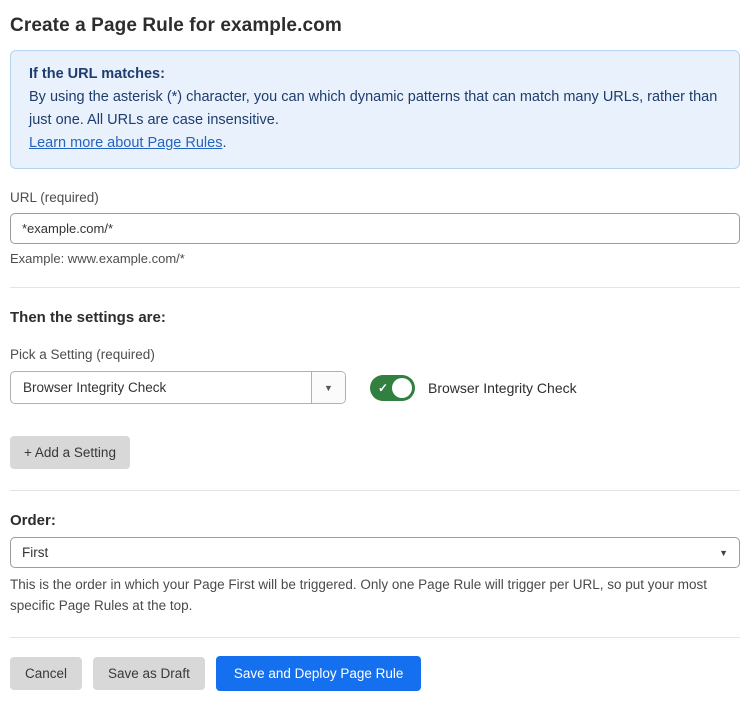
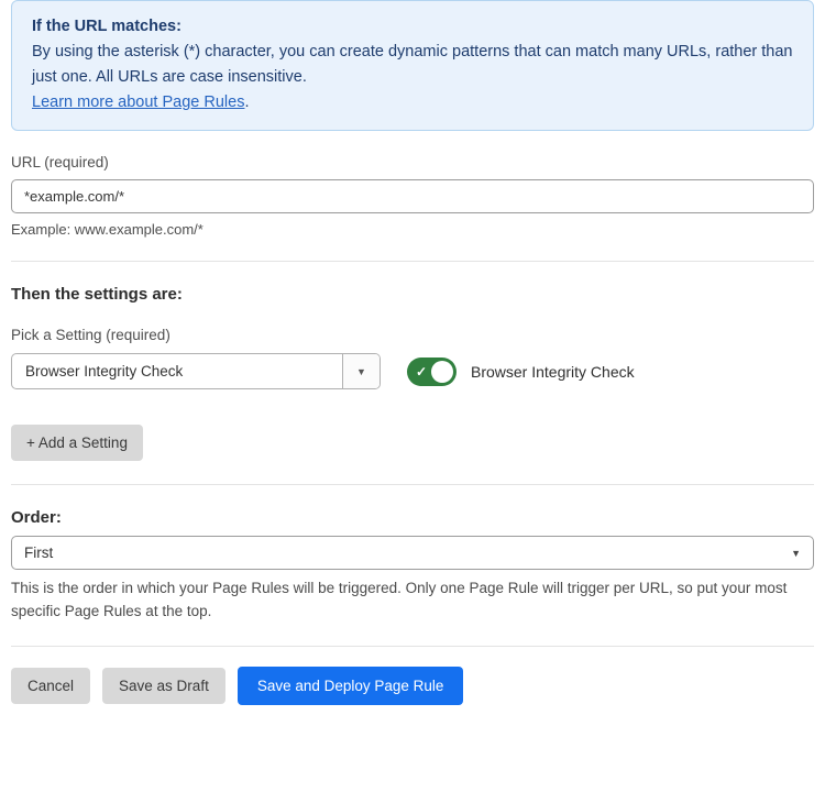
- Create a Page Rule for example.com
  If the URL matches:
- By using the asterisk (*) character, you can which dynamic patterns that can match many URLs, rather than just one. All URLs are case insensitive.
+ By using the asterisk (*) character, you can create dynamic patterns that can match many URLs, rather than just one. All URLs are case insensitive.
  Learn more about Page Rules.
  URL (required)
  *example.com/*
  Example: www.example.com/*
  Then the settings are:
  Pick a Setting (required)
  Browser Integrity Check
  ▼
  ✓
  Browser Integrity Check
  + Add a Setting
  Order:
  First
  ▼
- This is the order in which your Page First will be triggered. Only one Page Rule will trigger per URL, so put your most specific Page Rules at the top.
+ This is the order in which your Page Rules will be triggered. Only one Page Rule will trigger per URL, so put your most specific Page Rules at the top.
  Cancel
  Save as Draft
  Save and Deploy Page Rule
